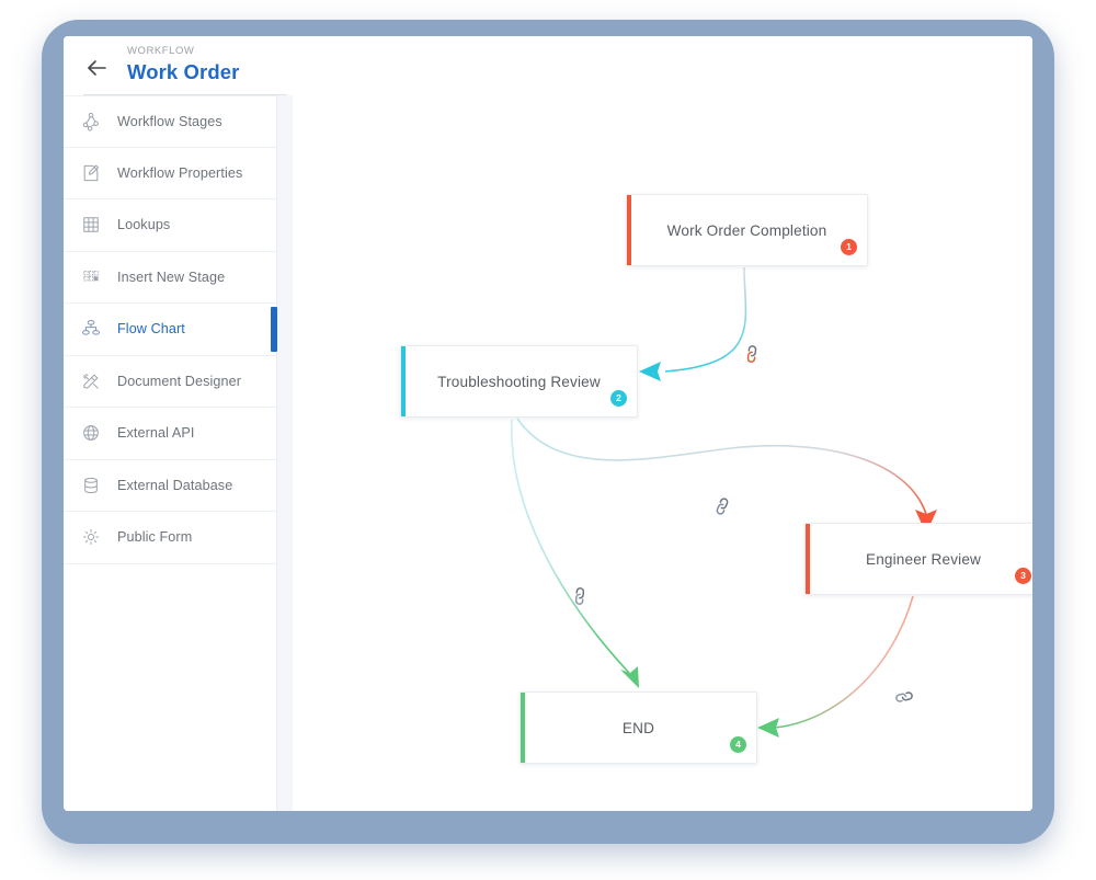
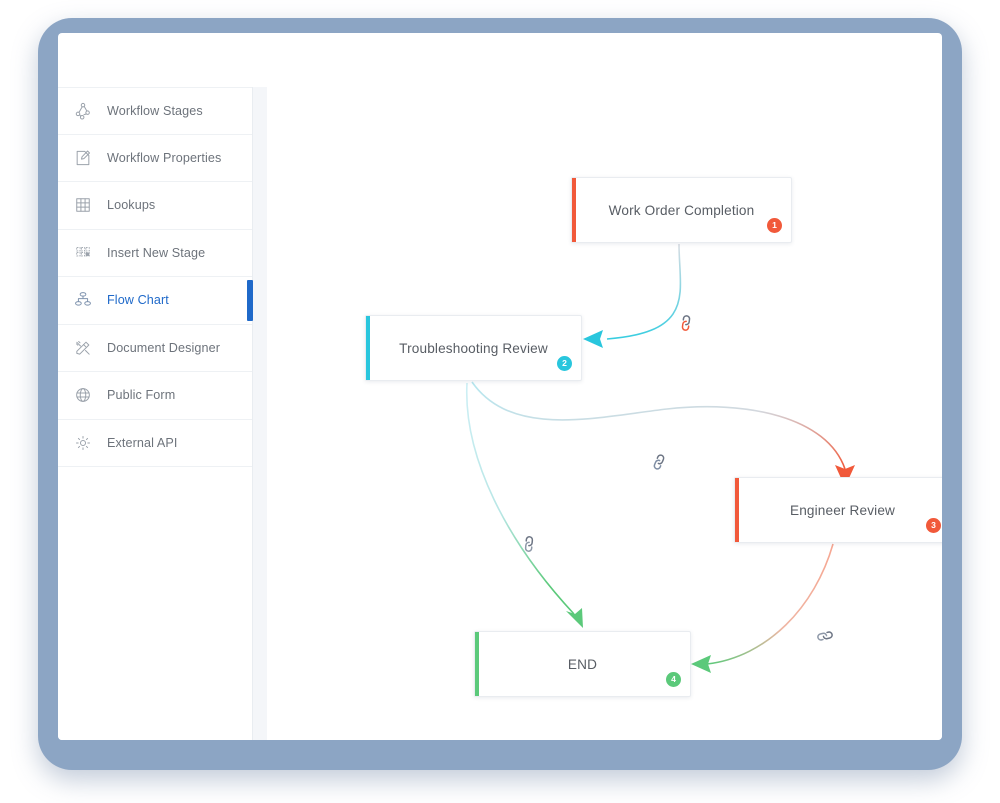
- WORKFLOW
- Work Order
  Workflow Stages
  Workflow Properties
  Lookups
  Insert New Stage
  Flow Chart
  Document Designer
- External API
+ Public Form
- External Database
- Public Form
+ External API
  Work Order Completion
  1
  Troubleshooting Review
  2
  Engineer Review
  3
  END
  4
